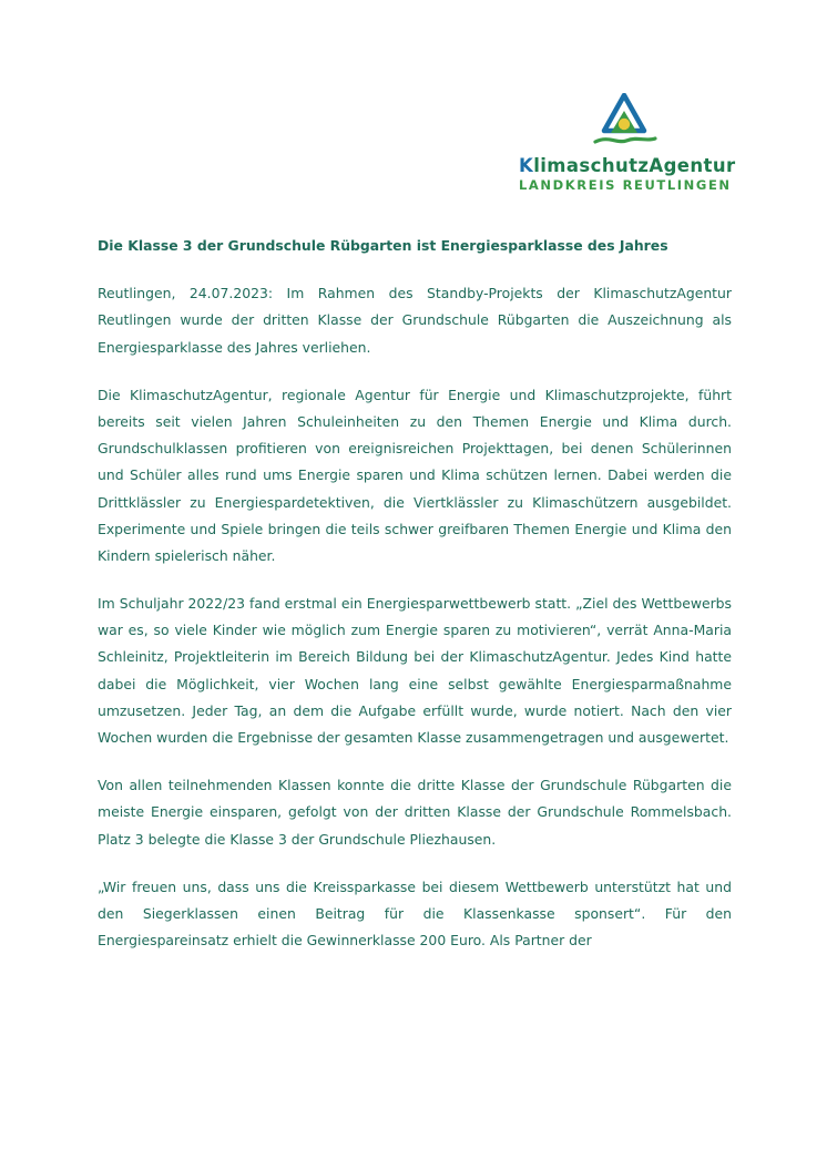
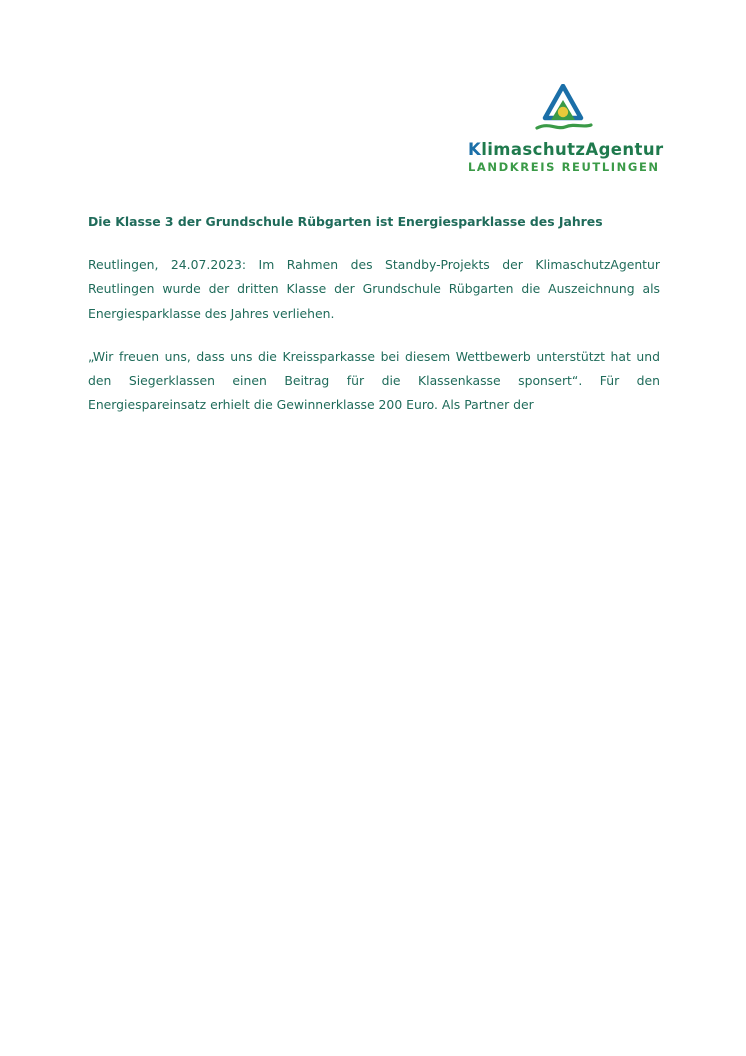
  KlimaschutzAgentur
  LANDKREIS REUTLINGEN
  Die Klasse 3 der Grundschule Rübgarten ist Energiesparklasse des Jahres
  Reutlingen, 24.07.2023: Im Rahmen des Standby-Projekts der KlimaschutzAgentur Reutlingen wurde der dritten Klasse der Grundschule Rübgarten die Auszeichnung als Energiesparklasse des Jahres verliehen.
- Die KlimaschutzAgentur, regionale Agentur für Energie und Klimaschutzprojekte, führt bereits seit vielen Jahren Schuleinheiten zu den Themen Energie und Klima durch. Grundschulklassen profitieren von ereignisreichen Projekttagen, bei denen Schülerinnen und Schüler alles rund ums Energie sparen und Klima schützen lernen. Dabei werden die Drittklässler zu Energiespardetektiven, die Viertklässler zu Klimaschützern ausgebildet. Experimente und Spiele bringen die teils schwer greifbaren Themen Energie und Klima den Kindern spielerisch näher.
- Im Schuljahr 2022/23 fand erstmal ein Energiesparwettbewerb statt. „Ziel des Wettbewerbs war es, so viele Kinder wie möglich zum Energie sparen zu motivieren“, verrät Anna-Maria Schleinitz, Projektleiterin im Bereich Bildung bei der KlimaschutzAgentur. Jedes Kind hatte dabei die Möglichkeit, vier Wochen lang eine selbst gewählte Energiesparmaßnahme umzusetzen. Jeder Tag, an dem die Aufgabe erfüllt wurde, wurde notiert. Nach den vier Wochen wurden die Ergebnisse der gesamten Klasse zusammengetragen und ausgewertet.
- Von allen teilnehmenden Klassen konnte die dritte Klasse der Grundschule Rübgarten die meiste Energie einsparen, gefolgt von der dritten Klasse der Grundschule Rommelsbach. Platz 3 belegte die Klasse 3 der Grundschule Pliezhausen.
  „Wir freuen uns, dass uns die Kreissparkasse bei diesem Wettbewerb unterstützt hat und den Siegerklassen einen Beitrag für die Klassenkasse sponsert“. Für den Energiespareinsatz erhielt die Gewinnerklasse 200 Euro. Als Partner der
